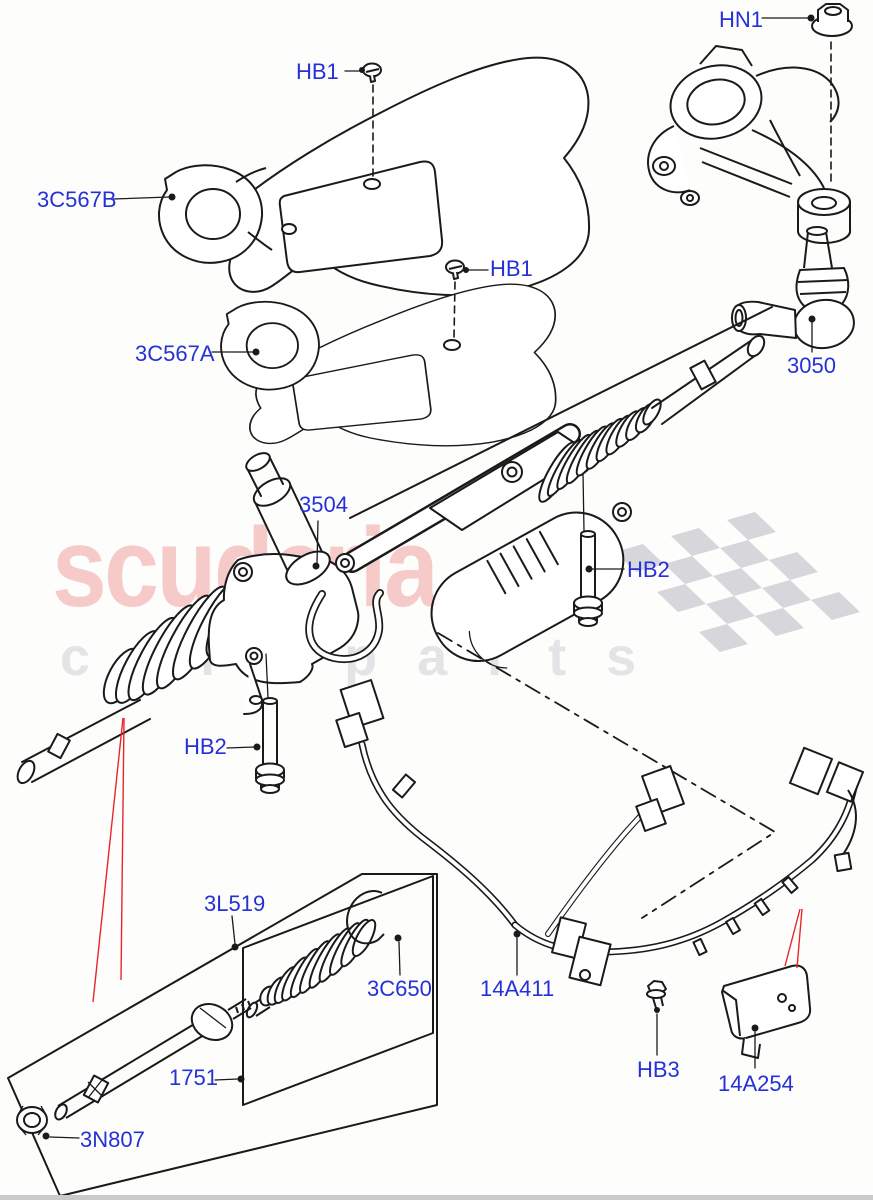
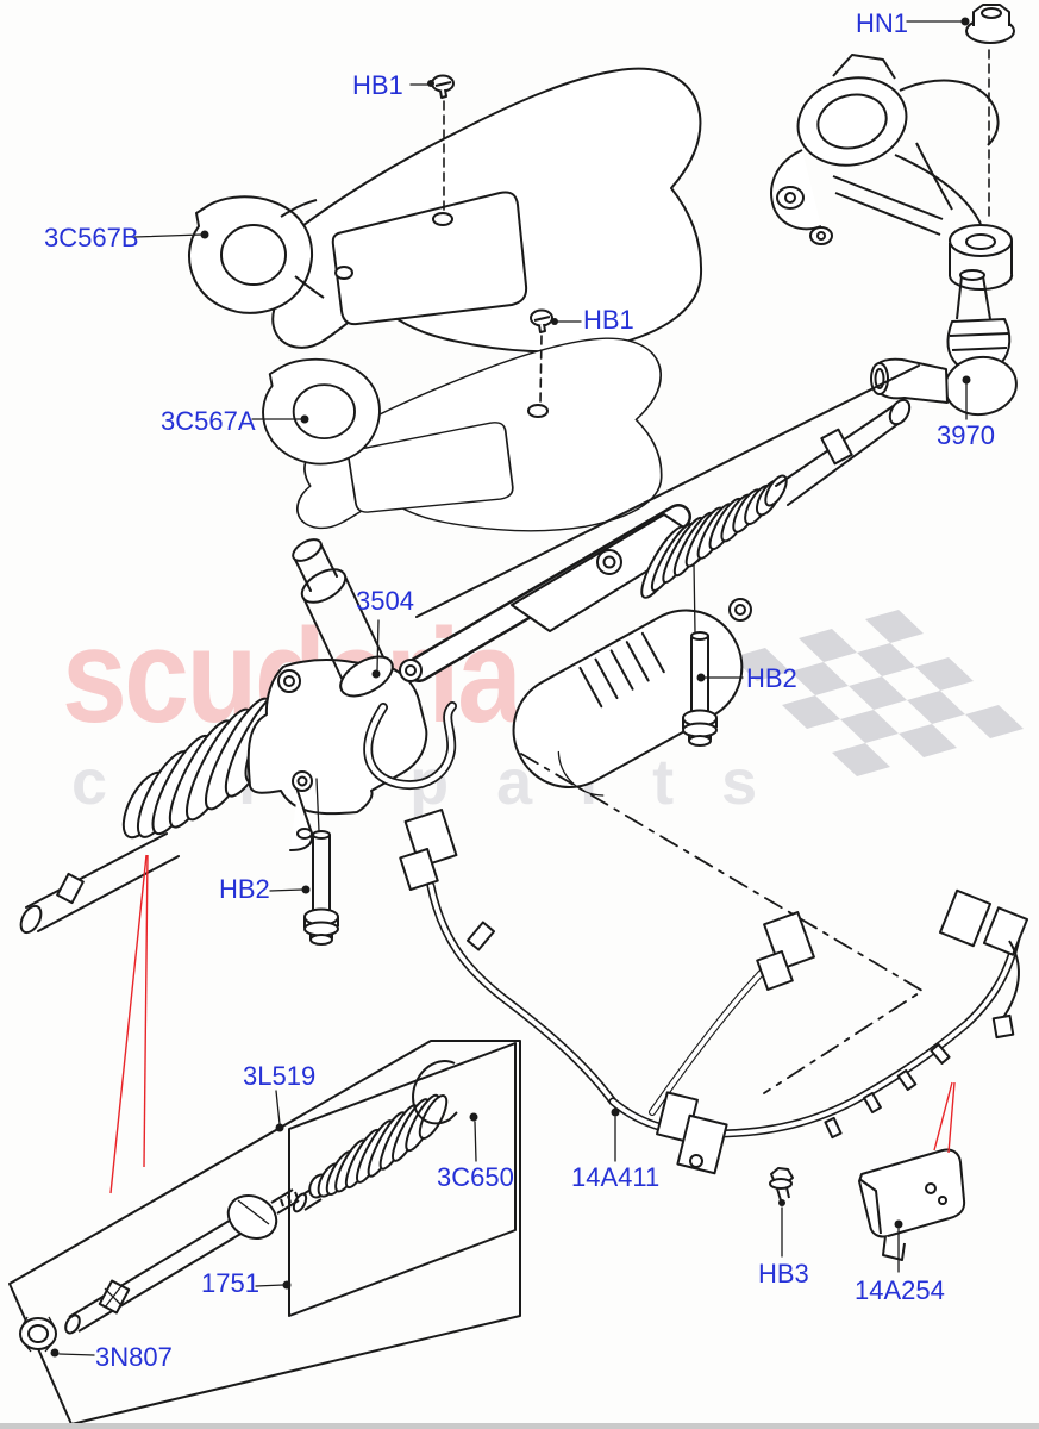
  c parts
  HB1
  HN1
  3C567B
  3C567A
  HB1
- 3050
+ 3970
  3504
  HB2
  HB2
  3L519
  3C650
  1751
  3N807
  14A411
  HB3
  14A254
